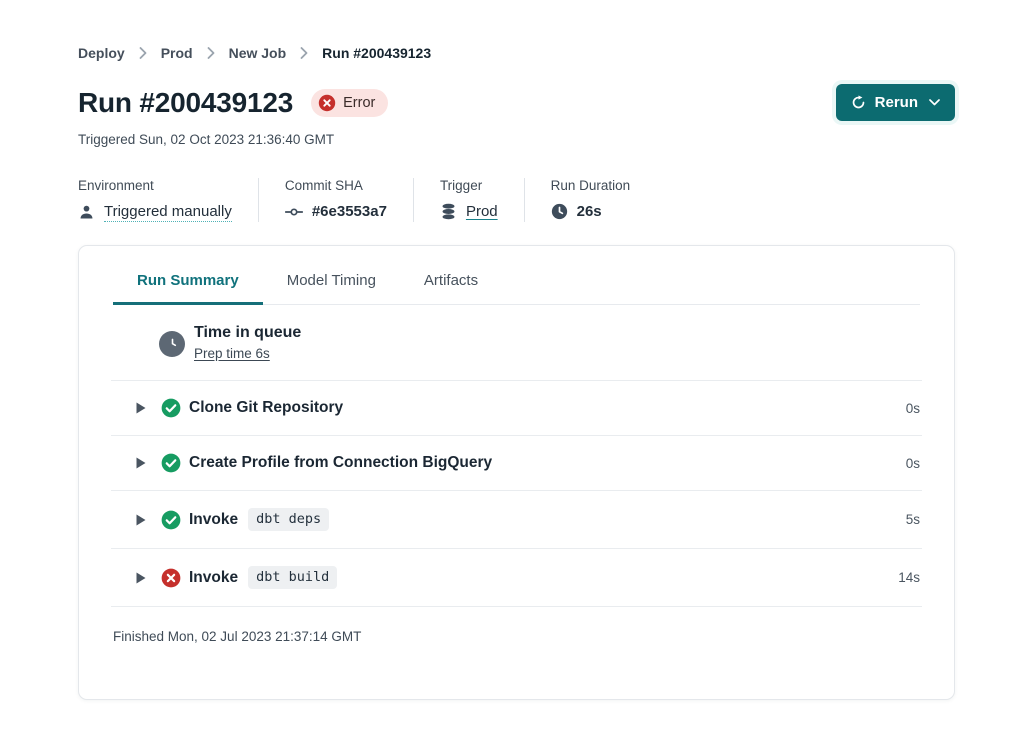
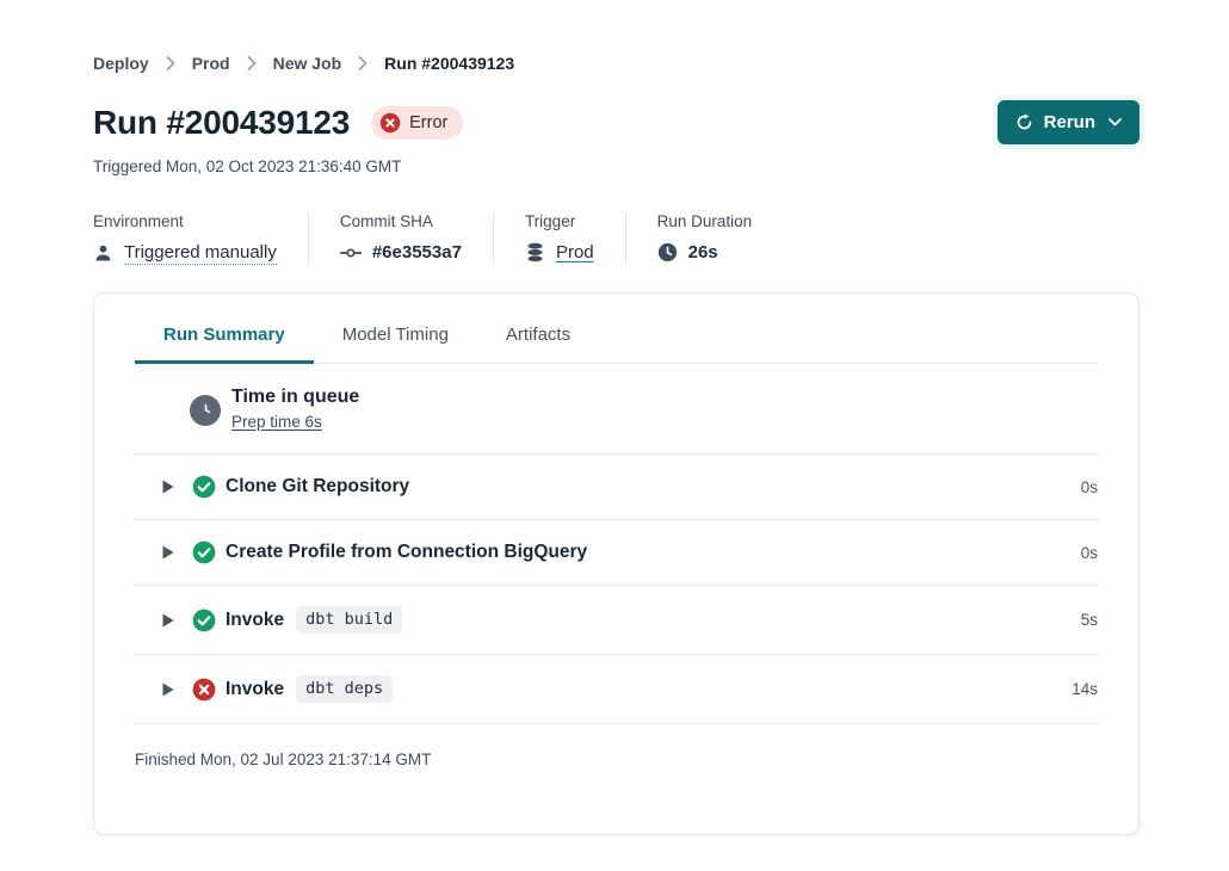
  Deploy
  Prod
  New Job
  Run #200439123
  Run #200439123
  Error
  Rerun
- Triggered Sun, 02 Oct 2023 21:36:40 GMT
+ Triggered Mon, 02 Oct 2023 21:36:40 GMT
  Environment
  Triggered manually
  Commit SHA
  #6e3553a7
  Trigger
  Prod
  Run Duration
  26s
  Run Summary
  Model Timing
  Artifacts
  Time in queue
  Prep time 6s
  Clone Git Repository
  0s
  Create Profile from Connection BigQuery
  0s
  Invoke
- dbt deps
+ dbt build
  5s
  Invoke
- dbt build
+ dbt deps
  14s
  Finished Mon, 02 Jul 2023 21:37:14 GMT
